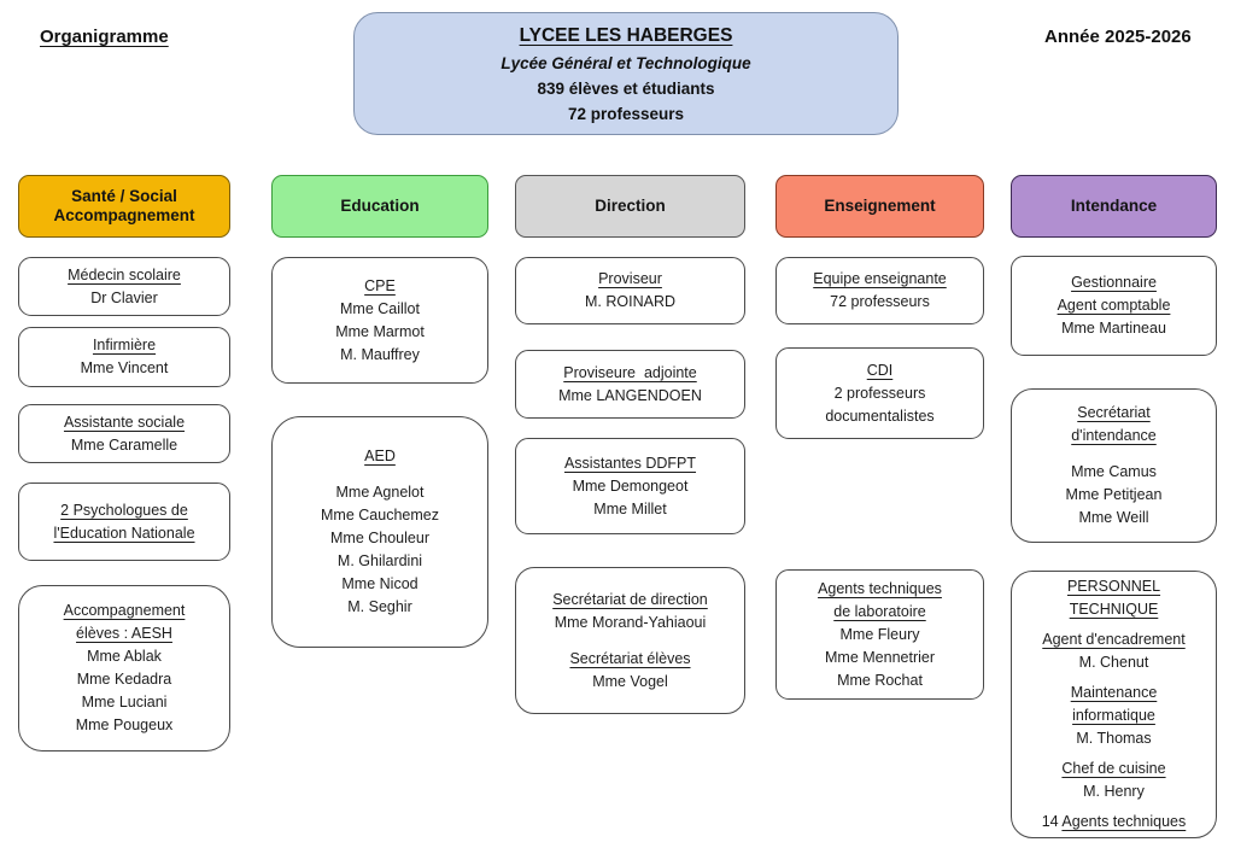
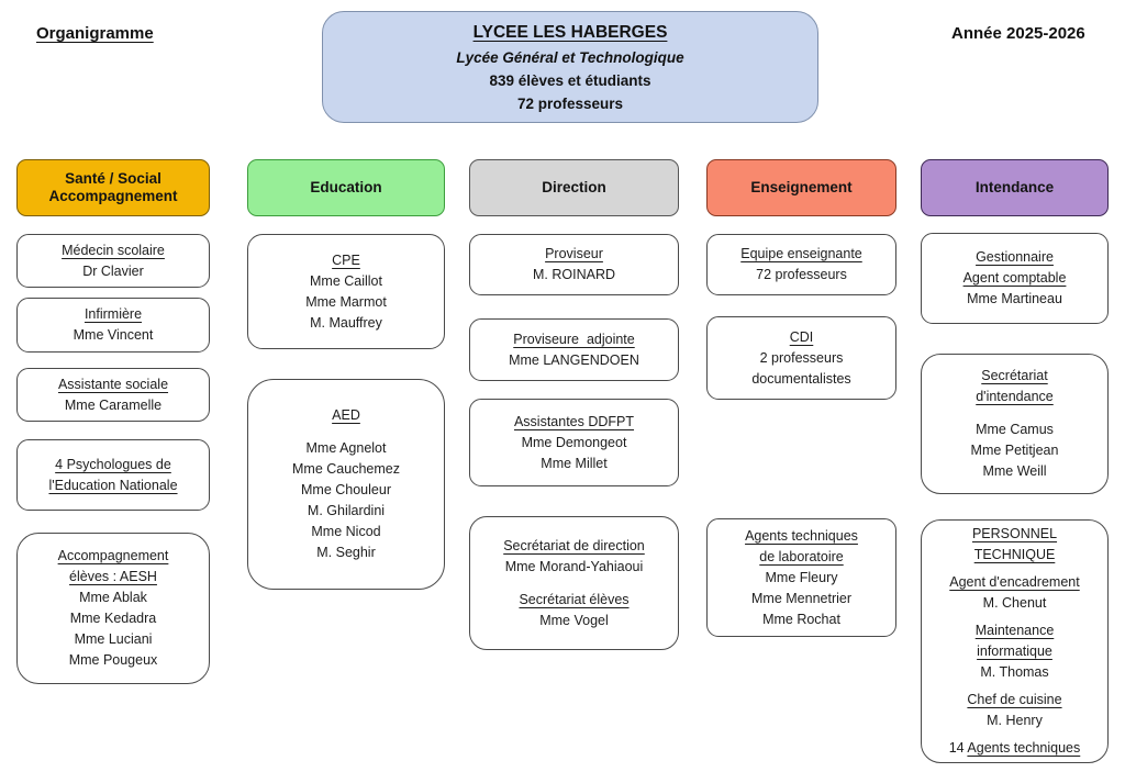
  Organigramme
  Année 2025-2026
  LYCEE LES HABERGES
  Lycée Général et Technologique
  839 élèves et étudiants
  72 professeurs
  Santé / Social
  Accompagnement
  Médecin scolaire
  Dr Clavier
  Infirmière
  Mme Vincent
  Assistante sociale
  Mme Caramelle
- 2 Psychologues de
+ 4 Psychologues de
  l'Education Nationale
  Accompagnement
  élèves : AESH
  Mme Ablak
  Mme Kedadra
  Mme Luciani
  Mme Pougeux
  Education
  CPE
  Mme Caillot
  Mme Marmot
  M. Mauffrey
  AED
  Mme Agnelot
  Mme Cauchemez
  Mme Chouleur
  M. Ghilardini
  Mme Nicod
  M. Seghir
  Direction
  Proviseur
  M. ROINARD
  Proviseure adjointe
  Mme LANGENDOEN
  Assistantes DDFPT
  Mme Demongeot
  Mme Millet
  Secrétariat de direction
  Mme Morand-Yahiaoui
  Secrétariat élèves
  Mme Vogel
  Enseignement
  Equipe enseignante
  72 professeurs
  CDI
  2 professeurs
  documentalistes
  Agents techniques
  de laboratoire
  Mme Fleury
  Mme Mennetrier
  Mme Rochat
  Intendance
  Gestionnaire
  Agent comptable
  Mme Martineau
  Secrétariat
  d'intendance
  Mme Camus
  Mme Petitjean
  Mme Weill
  PERSONNEL
  TECHNIQUE
  Agent d'encadrement
  M. Chenut
  Maintenance
  informatique
  M. Thomas
  Chef de cuisine
  M. Henry
  14 Agents techniques
